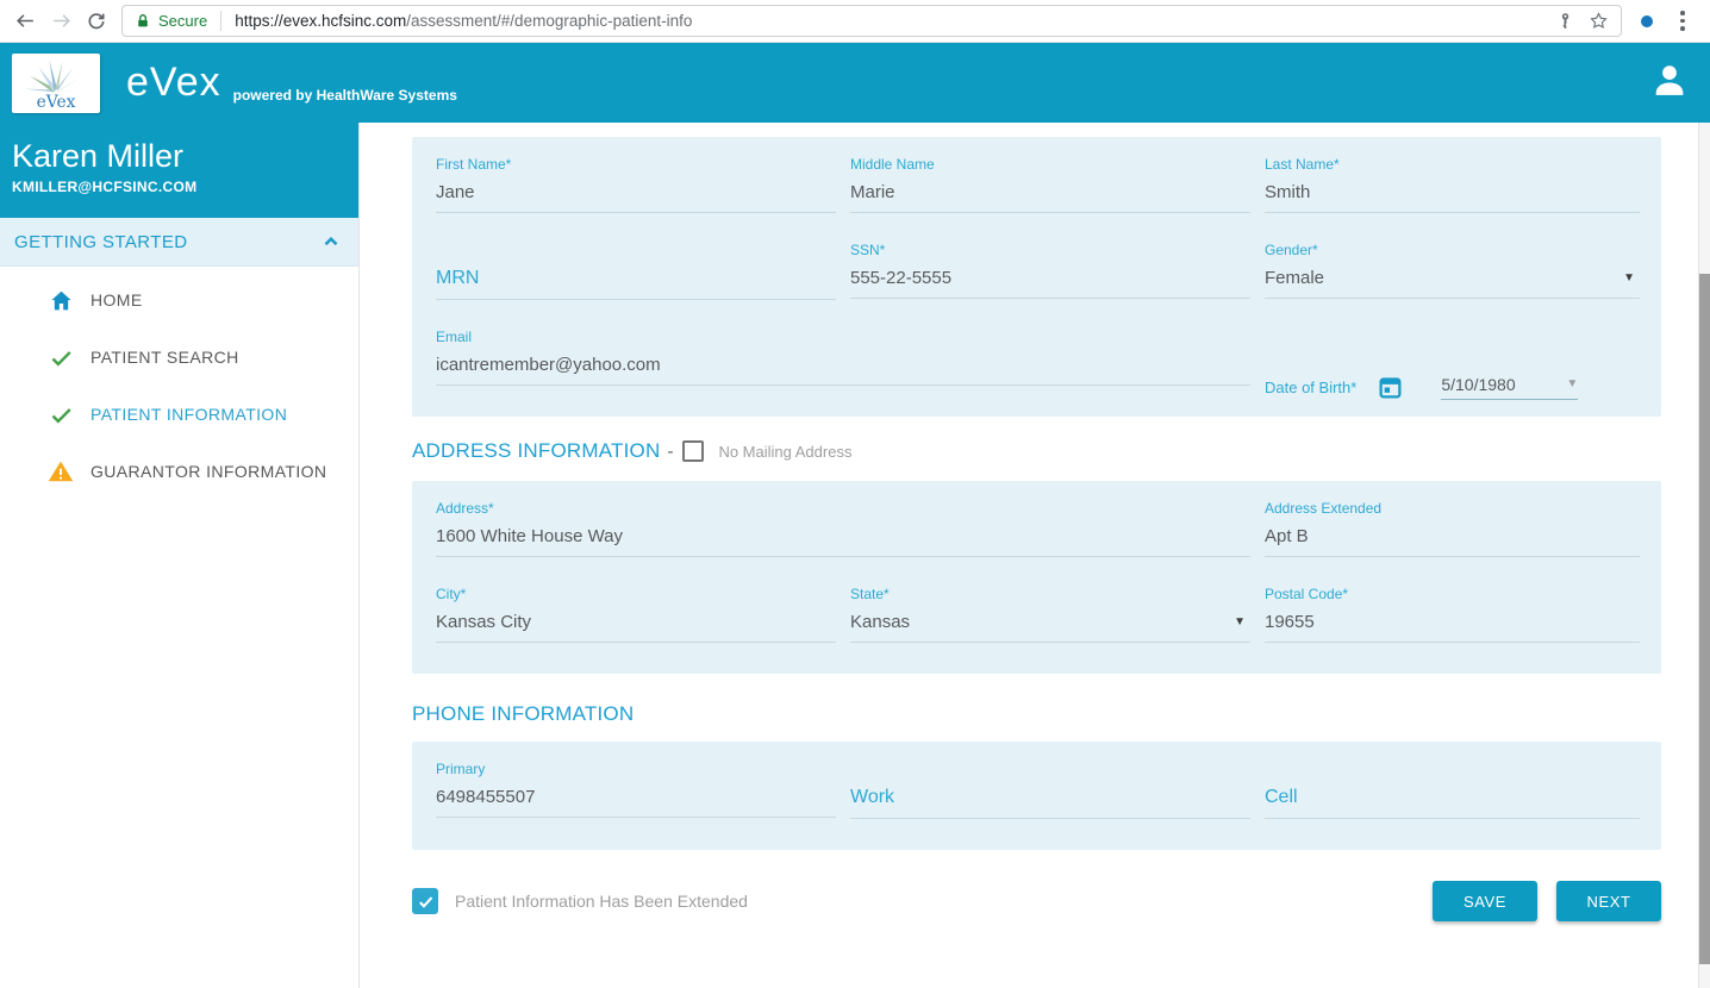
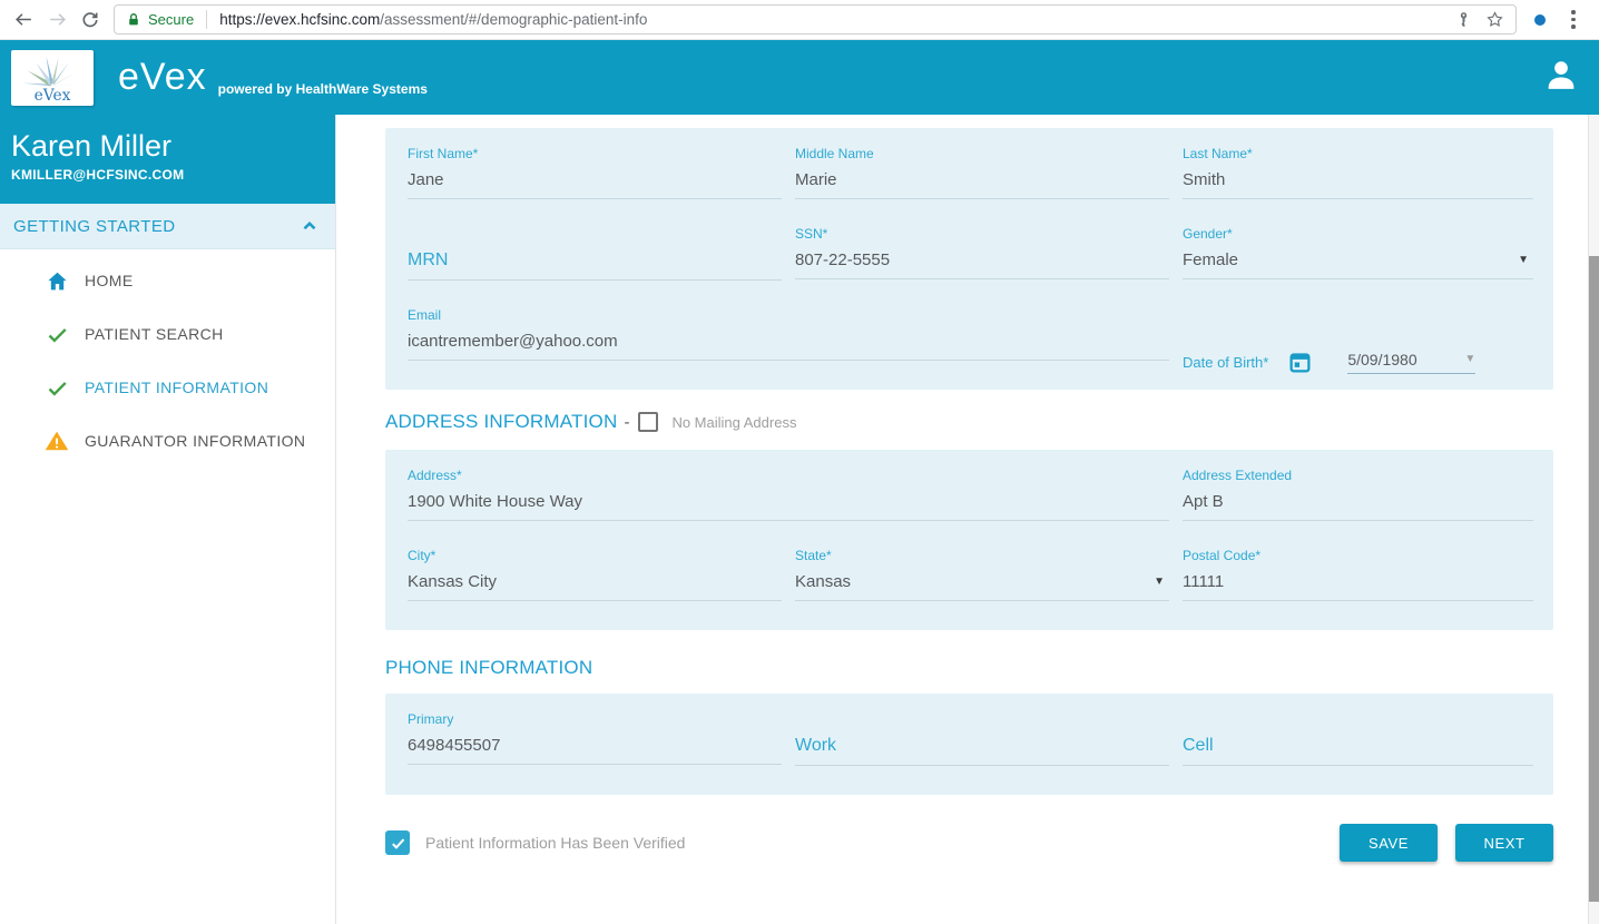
  Secure
  https://evex.hcfsinc.com
  /assessment/#/demographic-patient-info
  eVex
  eVex
  powered by HealthWare Systems
  Karen Miller
  KMILLER@HCFSINC.COM
  GETTING STARTED
  HOME
  PATIENT SEARCH
  PATIENT INFORMATION
  GUARANTOR INFORMATION
  First Name*
  Jane
  Middle Name
  Marie
  Last Name*
  Smith
  MRN
  SSN*
- 555-22-5555
+ 807-22-5555
  Gender*
  Female
  ▼
  Email
  icantremember@yahoo.com
  Date of Birth*
- 5/10/1980
+ 5/09/1980
  ▼
  ADDRESS INFORMATION
  -
  No Mailing Address
  Address*
- 1600 White House Way
+ 1900 White House Way
  Address Extended
  Apt B
  City*
  Kansas City
  State*
  Kansas
  ▼
  Postal Code*
- 19655
+ 11111
  PHONE INFORMATION
  Primary
  6498455507
  Work
  Cell
- Patient Information Has Been Extended
+ Patient Information Has Been Verified
  SAVE
  NEXT
